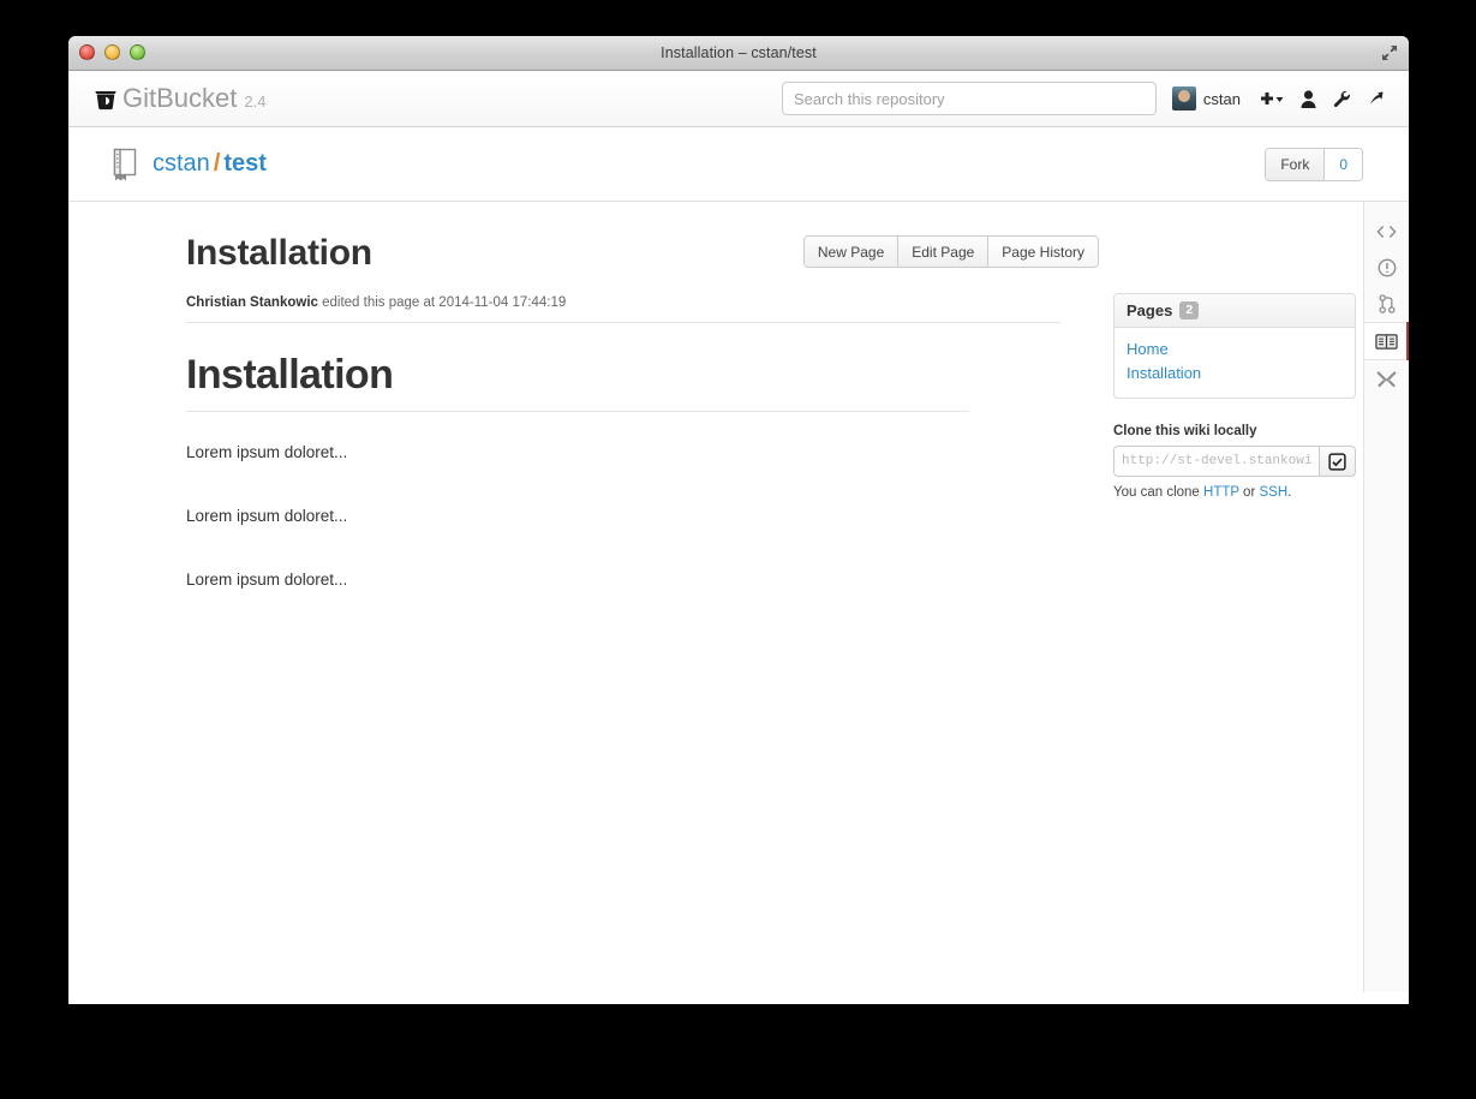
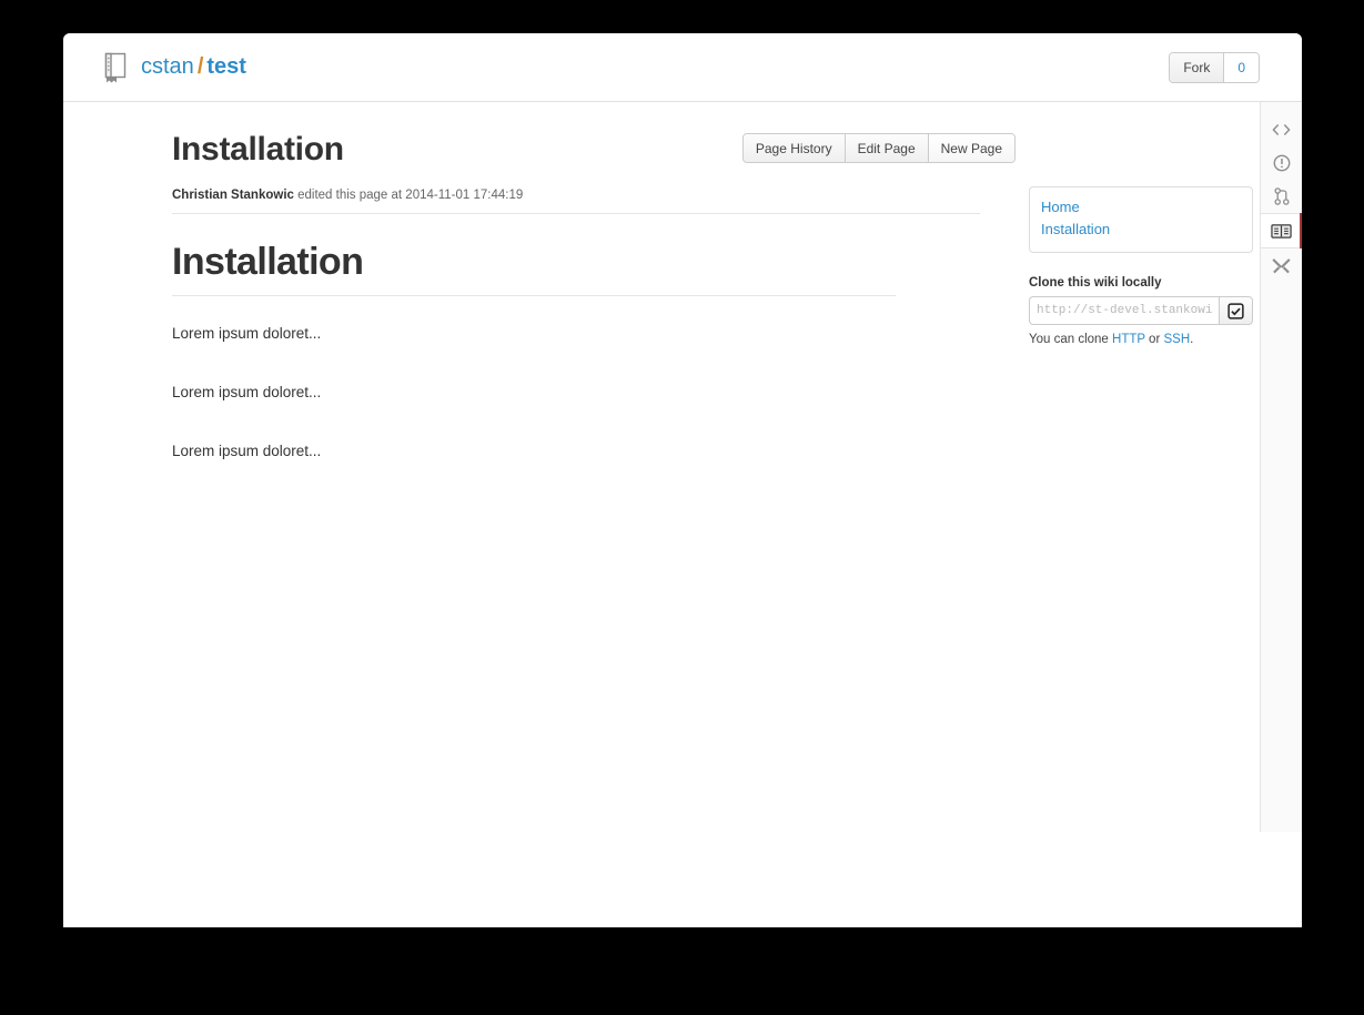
- Installation – cstan/test
- GitBucket
- 2.4
- Search this repository
- cstan
  cstan / test
  Fork
  0
  Installation
- New Page
+ Page History
  Edit Page
- Page History
+ New Page
- Christian Stankowic edited this page at 2014-11-04 17:44:19
+ Christian Stankowic edited this page at 2014-11-01 17:44:19
  Installation
  Lorem ipsum doloret...
  Lorem ipsum doloret...
  Lorem ipsum doloret...
- Pages
- 2
  Home
  Installation
  Clone this wiki locally
  http://st-devel.stankowi
  You can clone HTTP or SSH.
